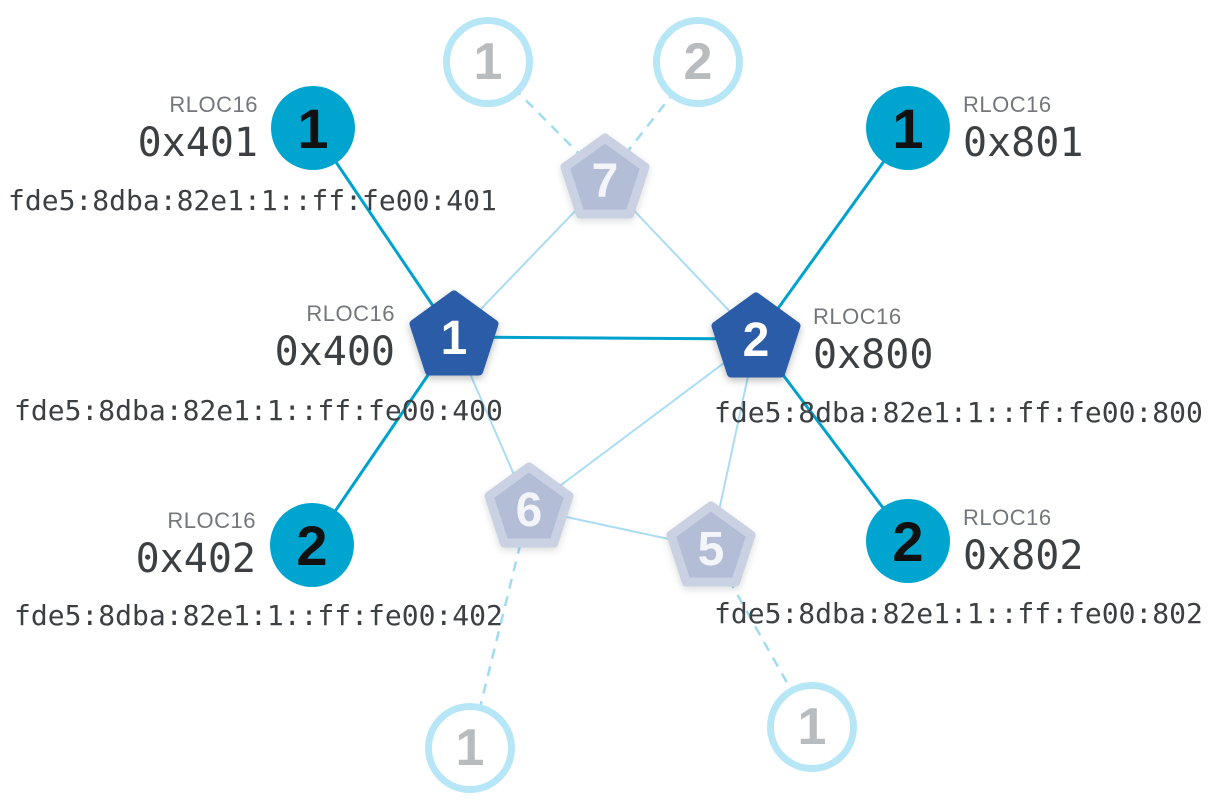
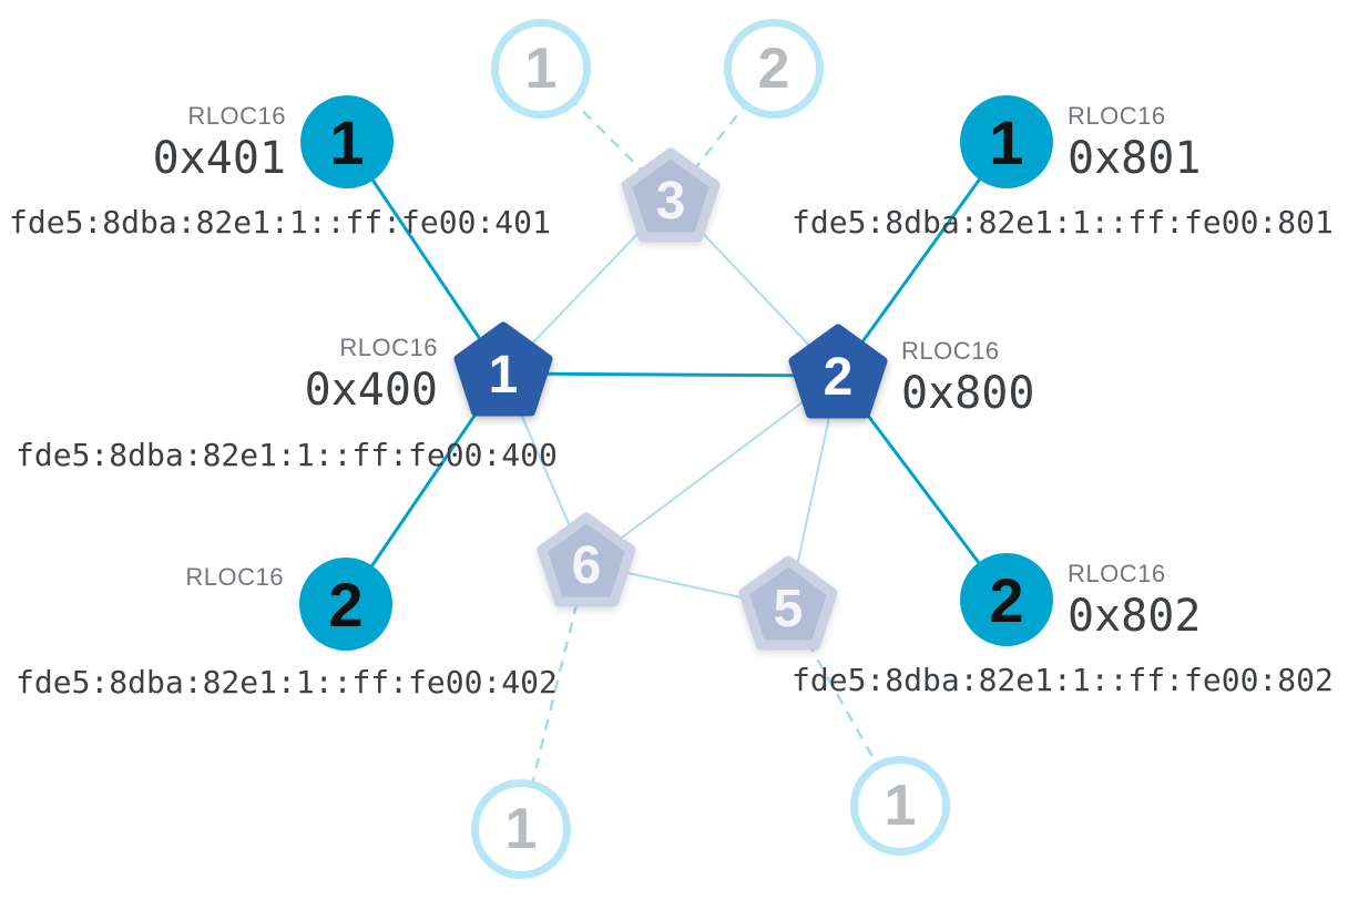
  RLOC16
  0x401
  fde5:8dba:82e1:1::ff:fe00:401
  RLOC16
  0x400
  fde5:8dba:82e1:1::ff:fe00:400
  RLOC16
- 0x402
  fde5:8dba:82e1:1::ff:fe00:402
  RLOC16
  0x801
+ fde5:8dba:82e1:1::ff:fe00:801
  RLOC16
  0x800
- fde5:8dba:82e1:1::ff:fe00:800
  RLOC16
  0x802
  fde5:8dba:82e1:1::ff:fe00:802
  1
  2
- 7
+ 3
  6
  5
  1
  2
  1
  2
  1
  2
  1
  1
